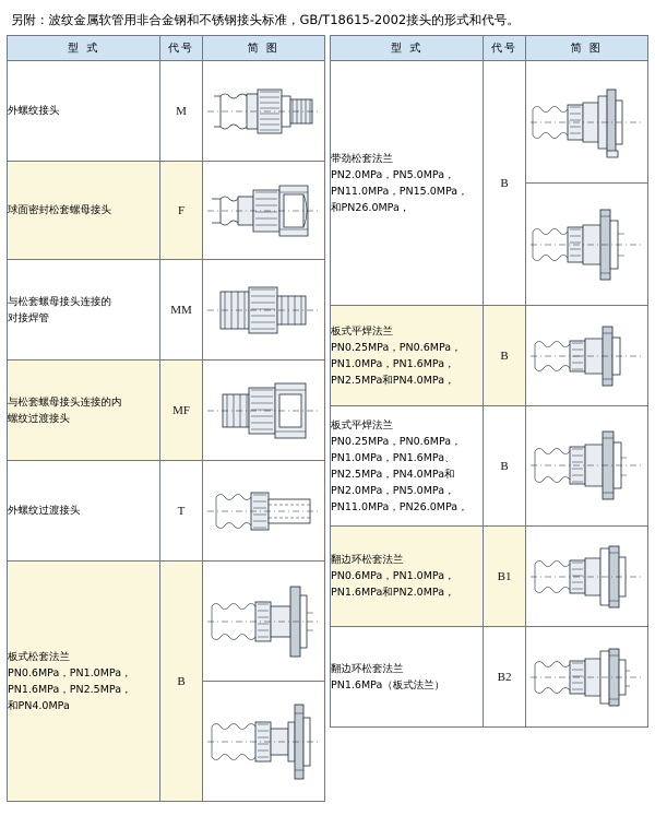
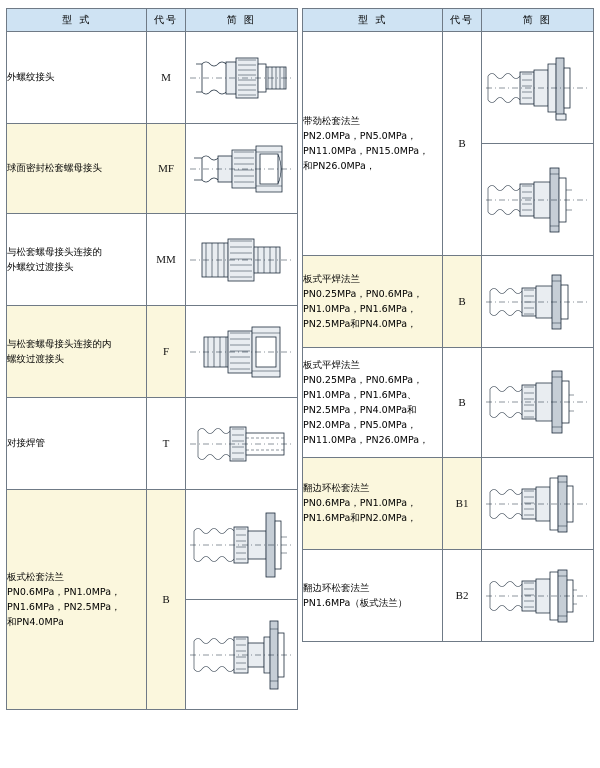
- 另附：波纹金属软管用非合金钢和不锈钢接头标准，GB/T18615-2002接头的形式和代号。
  型 式	代号	简 图
  外螺纹接头	M
- 球面密封松套螺母接头	F
+ 球面密封松套螺母接头	MF
- 与松套螺母接头连接的 对接焊管	MM
+ 与松套螺母接头连接的 外螺纹过渡接头	MM
- 与松套螺母接头连接的内 螺纹过渡接头	MF
+ 与松套螺母接头连接的内 螺纹过渡接头	F
- 外螺纹过渡接头	T
+ 对接焊管	T
  板式松套法兰 PN0.6MPa，PN1.0MPa， PN1.6MPa，PN2.5MPa， 和PN4.0MPa	B
  型 式	代号	简 图
  带劲松套法兰 PN2.0MPa，PN5.0MPa， PN11.0MPa，PN15.0MPa， 和PN26.0MPa，	B
  板式平焊法兰 PN0.25MPa，PN0.6MPa， PN1.0MPa，PN1.6MPa， PN2.5MPa和PN4.0MPa，	B
  板式平焊法兰 PN0.25MPa，PN0.6MPa， PN1.0MPa，PN1.6MPa、 PN2.5MPa，PN4.0MPa和 PN2.0MPa，PN5.0MPa， PN11.0MPa，PN26.0MPa，	B
  翻边环松套法兰 PN0.6MPa，PN1.0MPa， PN1.6MPa和PN2.0MPa，	B1
  翻边环松套法兰 PN1.6MPa（板式法兰）	B2
